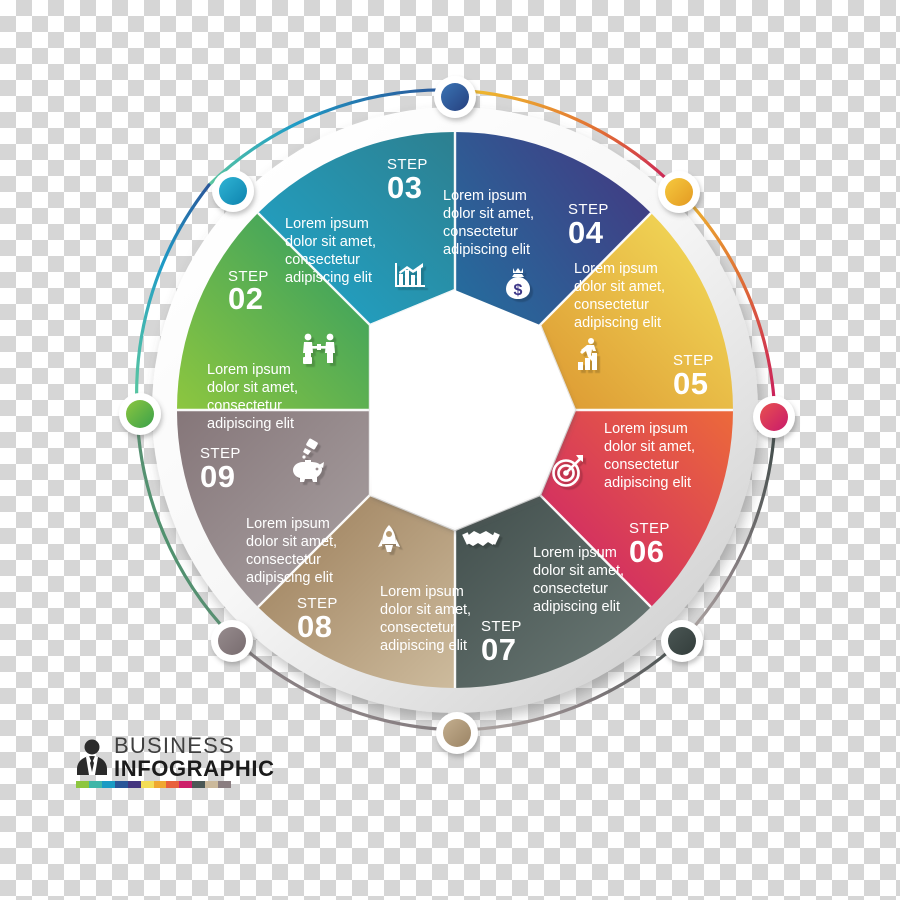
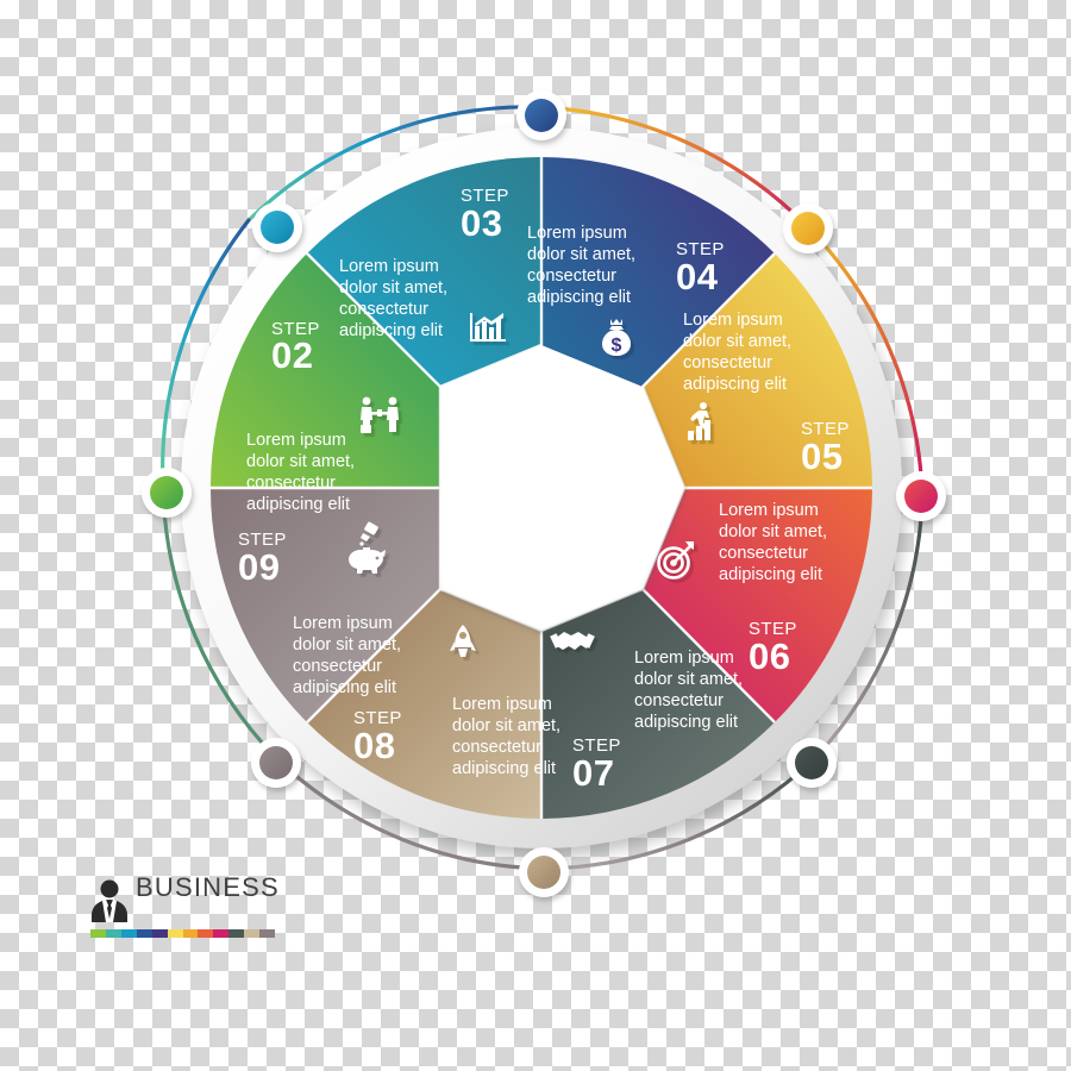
  STEP
  02
  Lorem ipsum
  dolor sit amet,
  consectetur
  adipiscing elit
  STEP
  03
  Lorem ipsum
  dolor sit amet,
  consectetur
  adipiscing elit
  $
  STEP
  04
  Lorem ipsum
  dolor sit amet,
  consectetur
  adipiscing elit
  STEP
  05
  Lorem ipsum
  dolor sit amet,
  consectetur
  adipiscing elit
  STEP
  06
  Lorem ipsum
  dolor sit amet,
  consectetur
  adipiscing elit
  STEP
  07
  Lorem ipsum
  dolor sit amet,
  consectetur
  adipiscing elit
  STEP
  08
  Lorem ipsum
  dolor sit amet,
  consectetur
  adipiscing elit
  STEP
  09
  Lorem ipsum
  dolor sit amet,
  consectetur
  adipiscing elit
  BUSINESS
- INFOGRAPHIC
